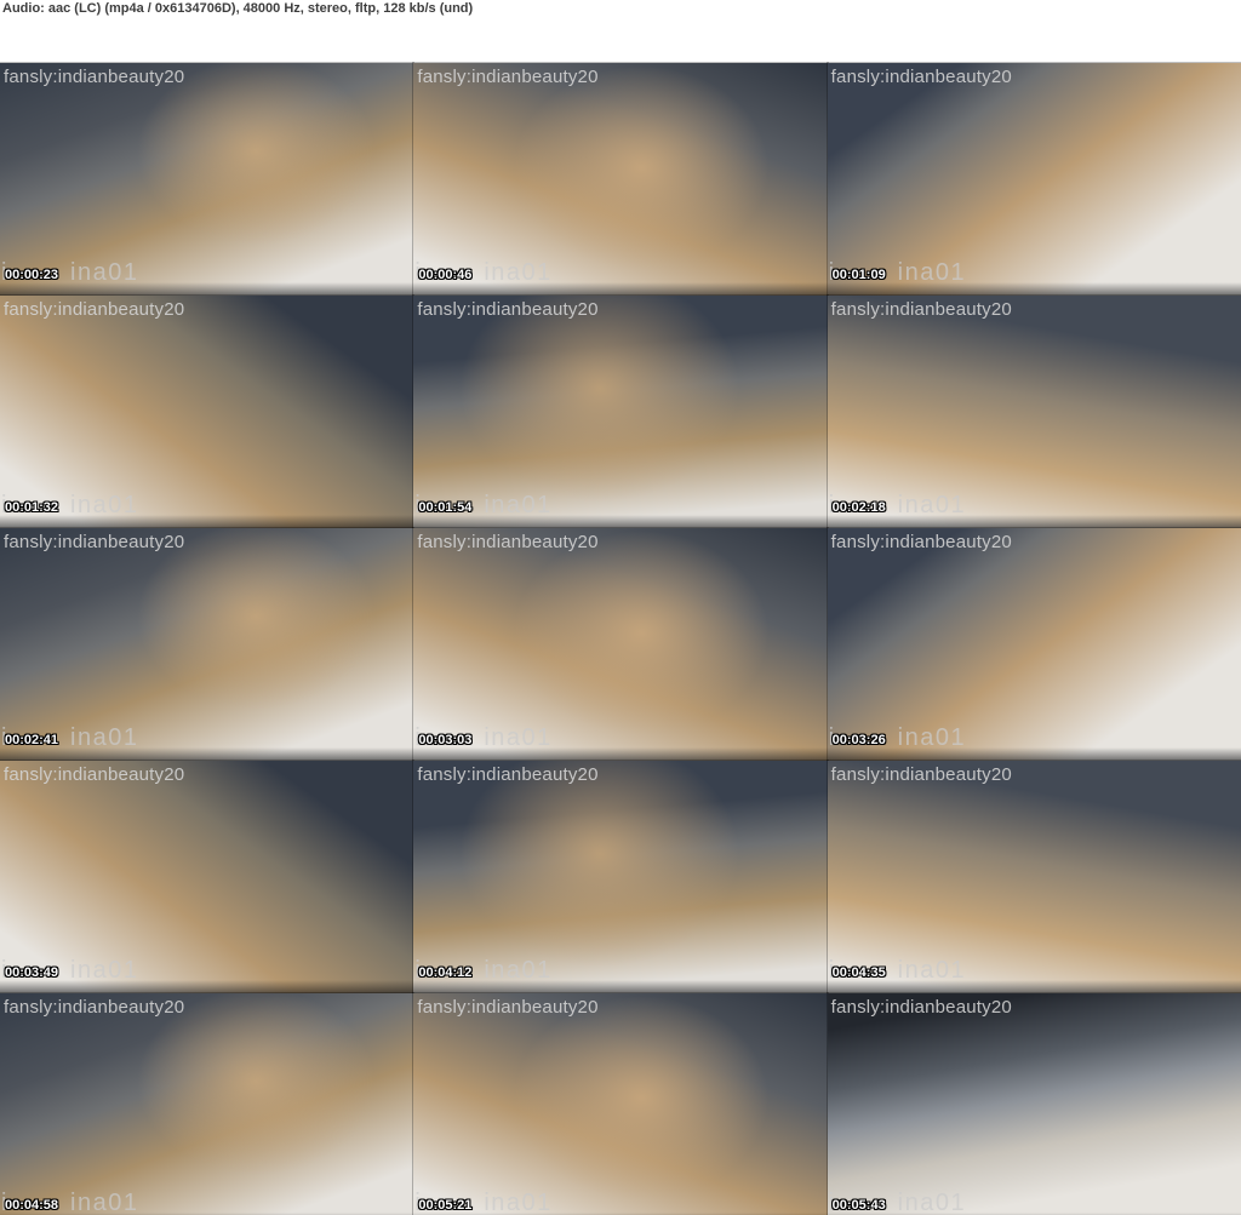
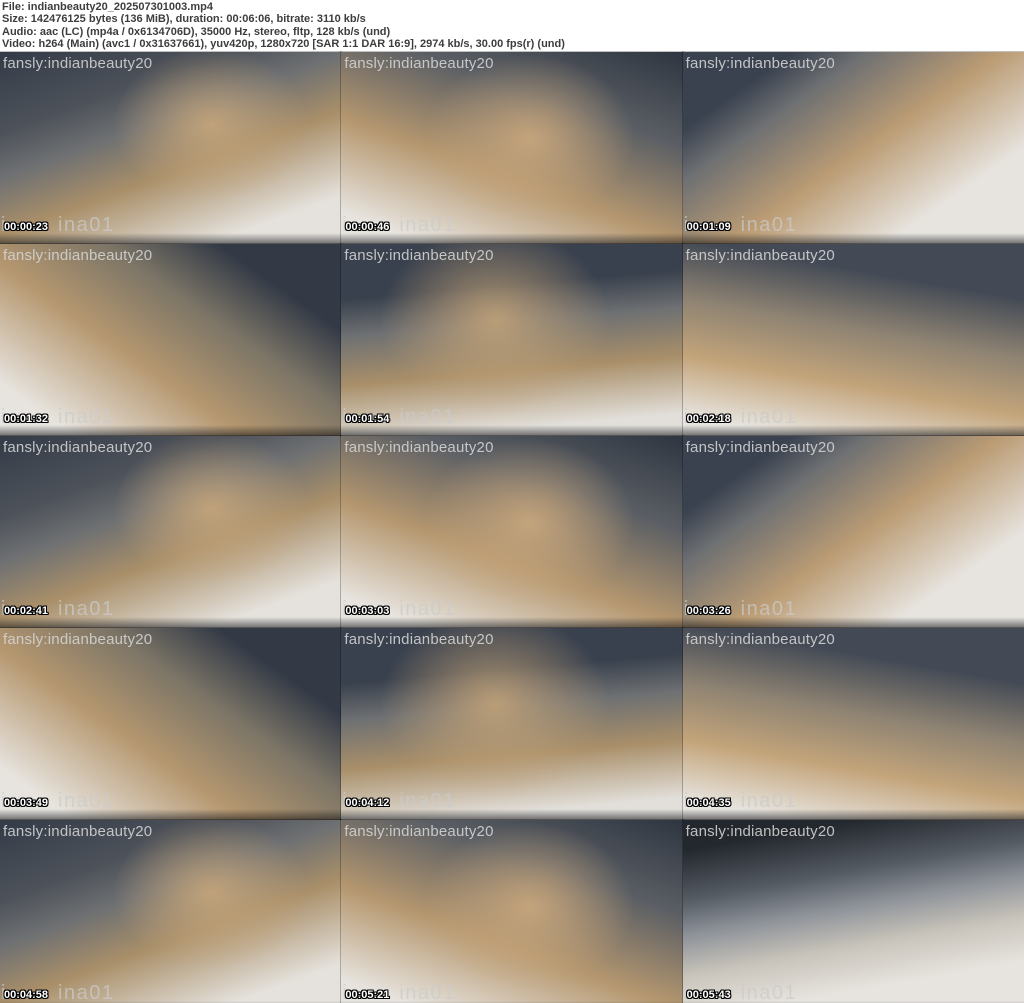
+ File: indianbeauty20_202507301003.mp4
+ Size: 142476125 bytes (136 MiB), duration: 00:06:06, bitrate: 3110 kb/s
- Audio: aac (LC) (mp4a / 0x6134706D), 48000 Hz, stereo, fltp, 128 kb/s (und)
+ Audio: aac (LC) (mp4a / 0x6134706D), 35000 Hz, stereo, fltp, 128 kb/s (und)
+ Video: h264 (Main) (avc1 / 0x31637661), yuv420p, 1280x720 [SAR 1:1 DAR 16:9], 2974 kb/s, 30.00 fps(r) (und)
  fansly:indianbeauty20
  i
  ina01
  00:00:23
  fansly:indianbeauty20
  i
  ina01
  00:00:46
  fansly:indianbeauty20
  i
  ina01
  00:01:09
  fansly:indianbeauty20
  i
  ina01
  00:01:32
  fansly:indianbeauty20
  i
  ina01
  00:01:54
  fansly:indianbeauty20
  i
  ina01
  00:02:18
  fansly:indianbeauty20
  i
  ina01
  00:02:41
  fansly:indianbeauty20
  i
  ina01
  00:03:03
  fansly:indianbeauty20
  i
  ina01
  00:03:26
  fansly:indianbeauty20
  i
  ina01
  00:03:49
  fansly:indianbeauty20
  i
  ina01
  00:04:12
  fansly:indianbeauty20
  i
  ina01
  00:04:35
  fansly:indianbeauty20
  i
  ina01
  00:04:58
  fansly:indianbeauty20
  i
  ina01
  00:05:21
  fansly:indianbeauty20
  i
  ina01
  00:05:43
